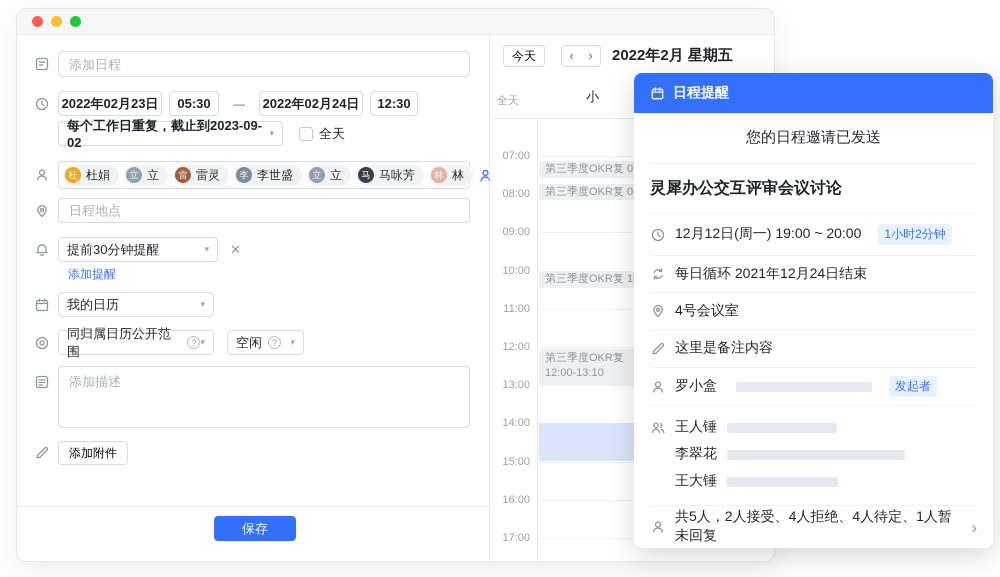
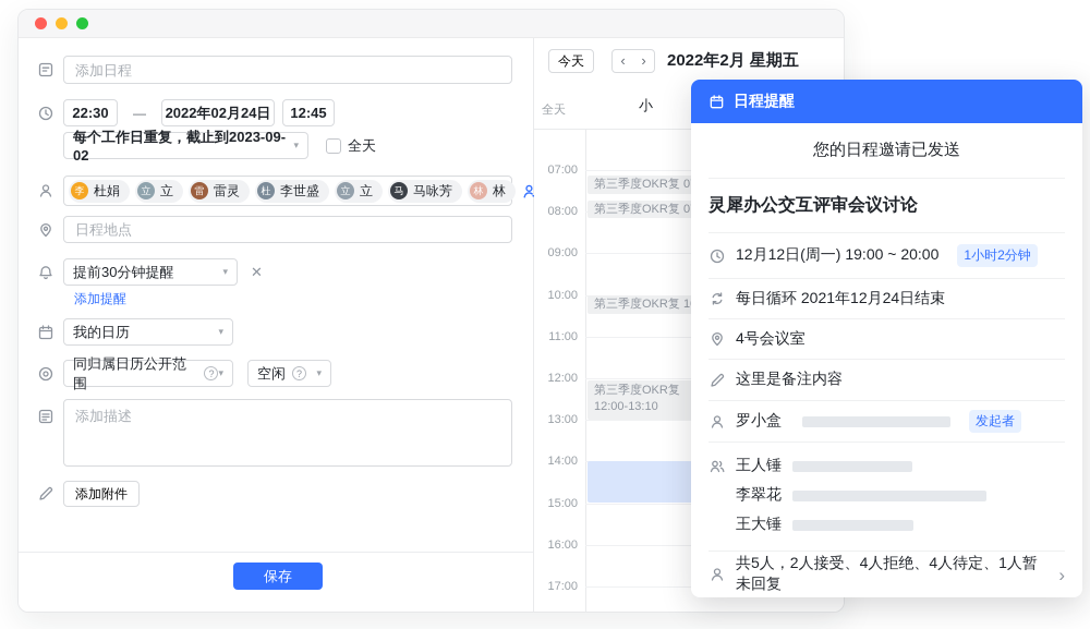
  添加日程
- 2022年02月23日
- 05:30
+ 22:30
  —
  2022年02月24日
- 12:30
+ 12:45
  每个工作日重复，截止到2023-09-02
  ▾
  全天
- 杜
+ 李
  杜娟
  立
  立
  雷
  雷灵
- 李
+ 杜
  李世盛
  立
  立
  马
  马咏芳
  林
  林
  日程地点
  提前30分钟提醒
  ▾
  ✕
  添加提醒
  我的日历
  ▾
  同归属日历公开范围
  ?
  ▾
  空闲
  ?
  ▾
  添加描述
  添加附件
  保存
  今天
  ‹
  ›
  2022年2月 星期五
  全天
  小
  07:00
  08:00
  09:00
  10:00
  11:00
  12:00
  13:00
  14:00
  15:00
  16:00
  17:00
  第三季度OKR复
  第三季度OKR复
  第三季度OKR复
  第三季度OKR复
  12:00-13:10
  日程提醒
  您的日程邀请已发送
  灵犀办公交互评审会议讨论
  12月12日(周一) 19:00 ~ 20:00
  1小时2分钟
  每日循环 2021年12月24日结束
  4号会议室
  这里是备注内容
  罗小盒
  发起者
  王人锤
  李翠花
  王大锤
  共5人，2人接受、4人拒绝、4人待定、1人暂未回复
  ›
